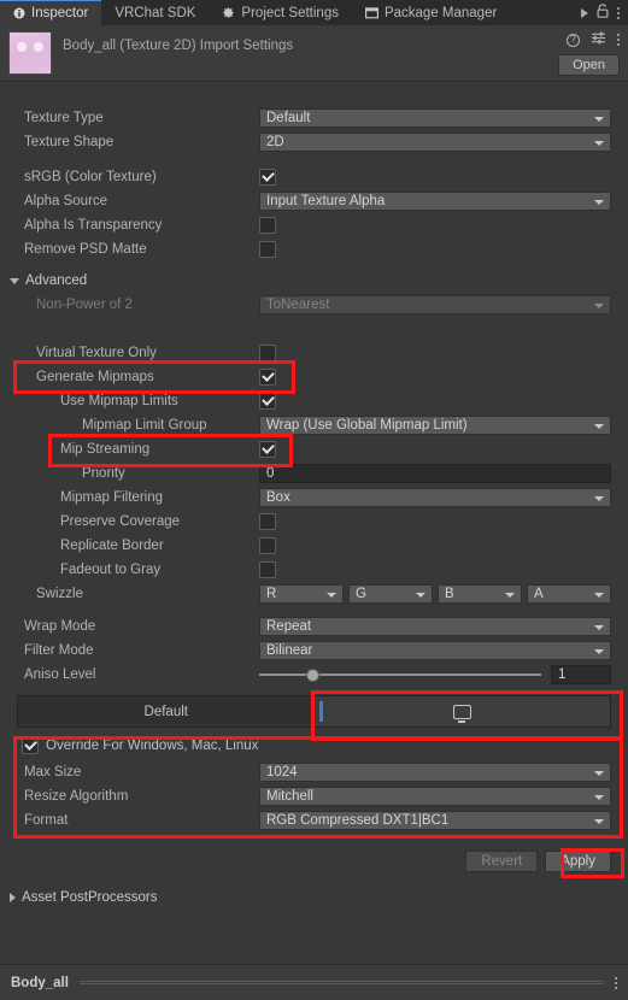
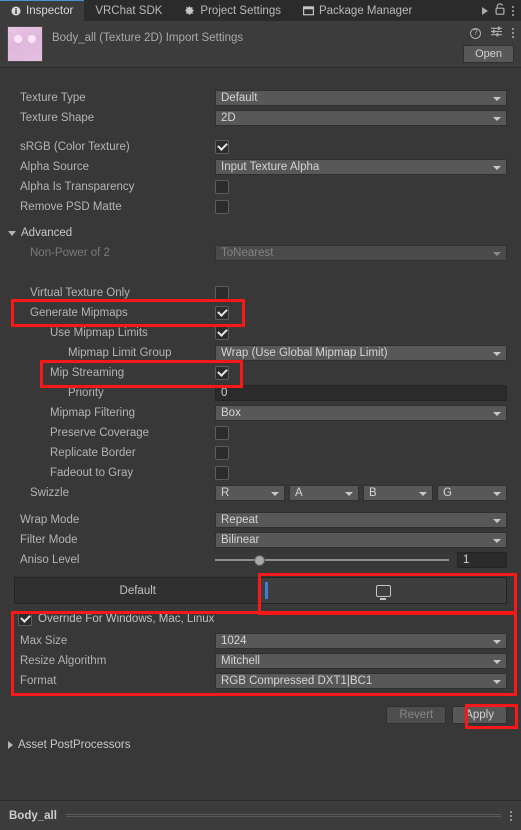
  Inspector
  VRChat SDK
  Project Settings
  Package Manager
  Body_all (Texture 2D) Import Settings
  ?
  Open
  Texture Type
  Default
  Texture Shape
  2D
  sRGB (Color Texture)
  Alpha Source
  Input Texture Alpha
  Alpha Is Transparency
  Remove PSD Matte
  Advanced
  Non-Power of 2
  ToNearest
  Virtual Texture Only
  Generate Mipmaps
  Use Mipmap Limits
  Mipmap Limit Group
  Wrap (Use Global Mipmap Limit)
  Mip Streaming
  Priority
  0
  Mipmap Filtering
  Box
  Preserve Coverage
  Replicate Border
  Fadeout to Gray
  Swizzle
  R
- G
+ A
  B
- A
+ G
  Wrap Mode
  Repeat
  Filter Mode
  Bilinear
  Aniso Level
  1
  Default
  Override For Windows, Mac, Linux
  Max Size
  1024
  Resize Algorithm
  Mitchell
  Format
  RGB Compressed DXT1|BC1
  Revert
  Apply
  Asset PostProcessors
  Body_all
